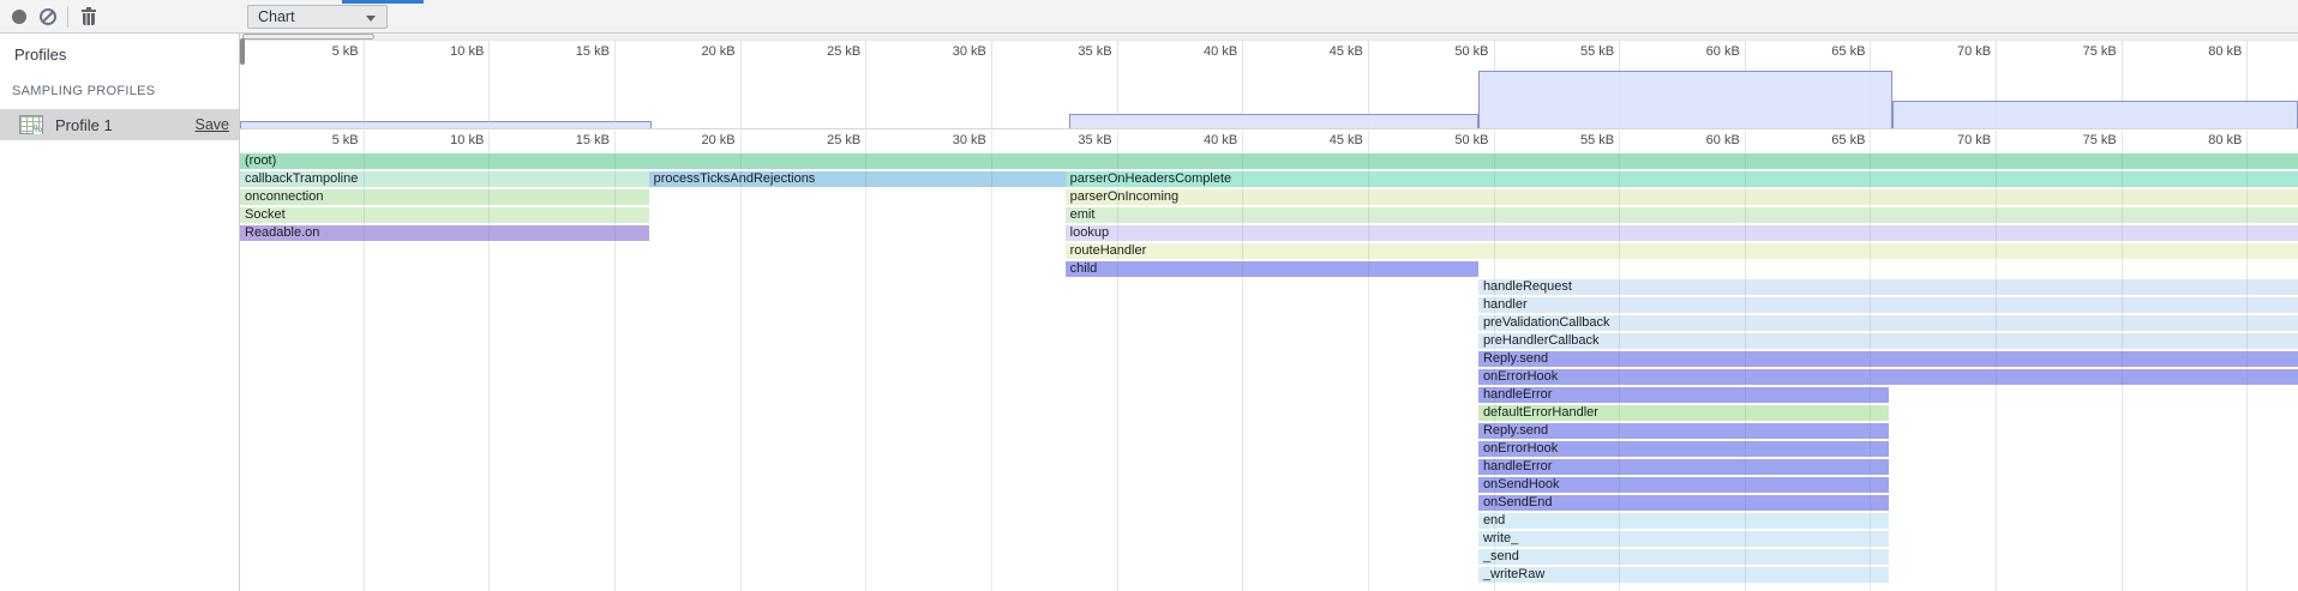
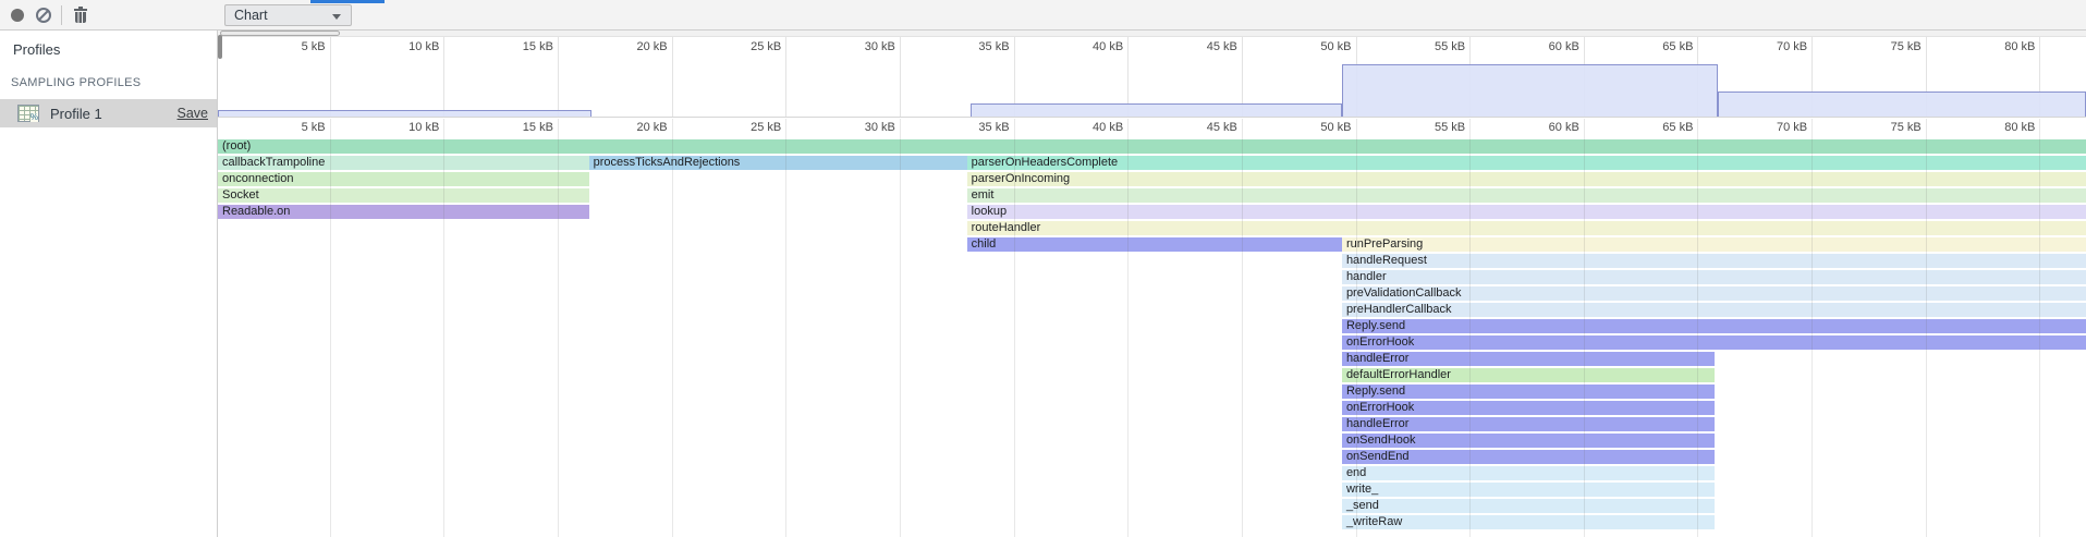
  Chart
  Profiles
  SAMPLING PROFILES
  %
  Profile 1
  Save
  5 kB
  10 kB
  15 kB
  20 kB
  25 kB
  30 kB
  35 kB
  40 kB
  45 kB
  50 kB
  55 kB
  60 kB
  65 kB
  70 kB
  75 kB
  80 kB
  5 kB
  10 kB
  15 kB
  20 kB
  25 kB
  30 kB
  35 kB
  40 kB
  45 kB
  50 kB
  55 kB
  60 kB
  65 kB
  70 kB
  75 kB
  80 kB
  (root)
  callbackTrampoline
  processTicksAndRejections
  parserOnHeadersComplete
  onconnection
  parserOnIncoming
  Socket
  emit
  Readable.on
  lookup
  routeHandler
  child
+ runPreParsing
  handleRequest
  handler
  preValidationCallback
  preHandlerCallback
  Reply.send
  onErrorHook
  handleError
  defaultErrorHandler
  Reply.send
  onErrorHook
  handleError
  onSendHook
  onSendEnd
  end
  write_
  _send
  _writeRaw
